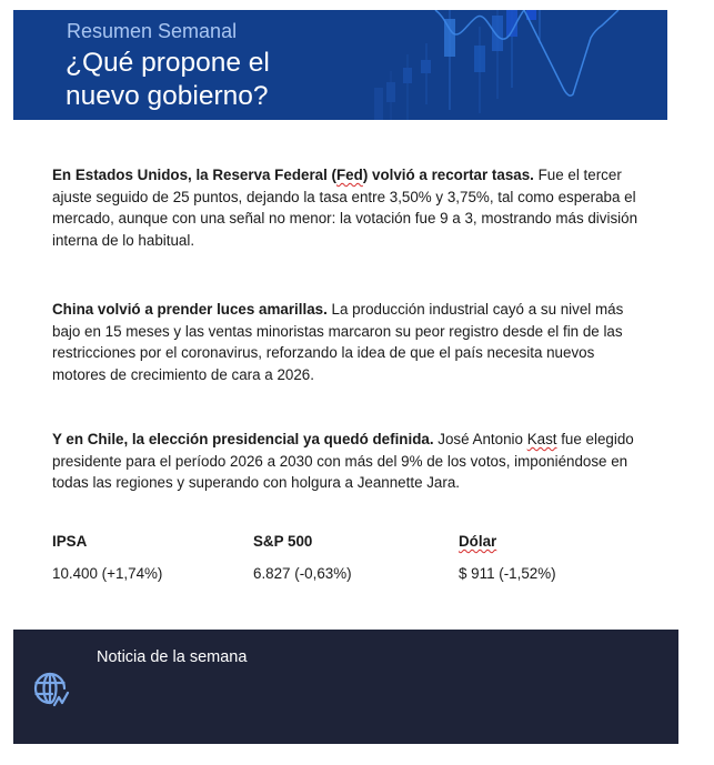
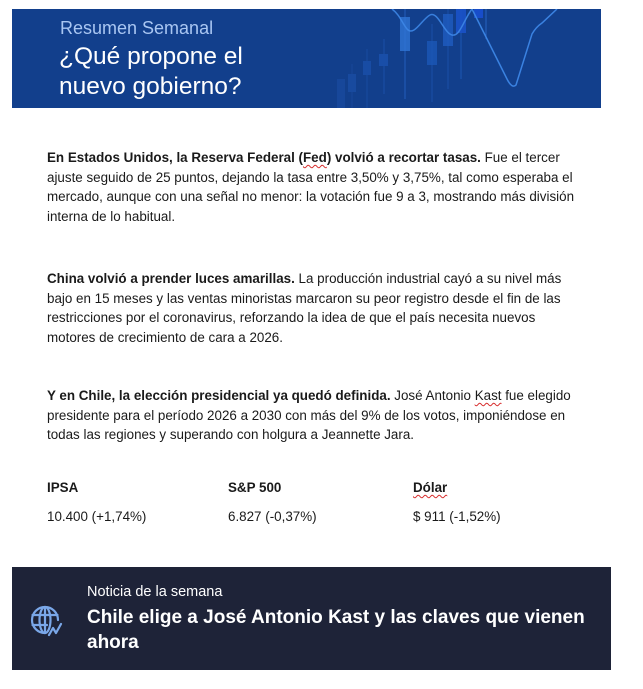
  Resumen Semanal
  ¿Qué propone el
  nuevo gobierno?
  En Estados Unidos, la Reserva Federal (Fed) volvió a recortar tasas. Fue el tercer ajuste seguido de 25 puntos, dejando la tasa entre 3,50% y 3,75%, tal como esperaba el mercado, aunque con una señal no menor: la votación fue 9 a 3, mostrando más división interna de lo habitual.
  China volvió a prender luces amarillas. La producción industrial cayó a su nivel más bajo en 15 meses y las ventas minoristas marcaron su peor registro desde el fin de las restricciones por el coronavirus, reforzando la idea de que el país necesita nuevos motores de crecimiento de cara a 2026.
  Y en Chile, la elección presidencial ya quedó definida. José Antonio Kast fue elegido presidente para el período 2026 a 2030 con más del 9% de los votos, imponiéndose en todas las regiones y superando con holgura a Jeannette Jara.
  IPSA
  10.400 (+1,74%)
  S&P 500
- 6.827 (-0,63%)
+ 6.827 (-0,37%)
  Dólar
  $ 911 (-1,52%)
  Noticia de la semana
+ Chile elige a José Antonio Kast y las claves que vienen ahora
